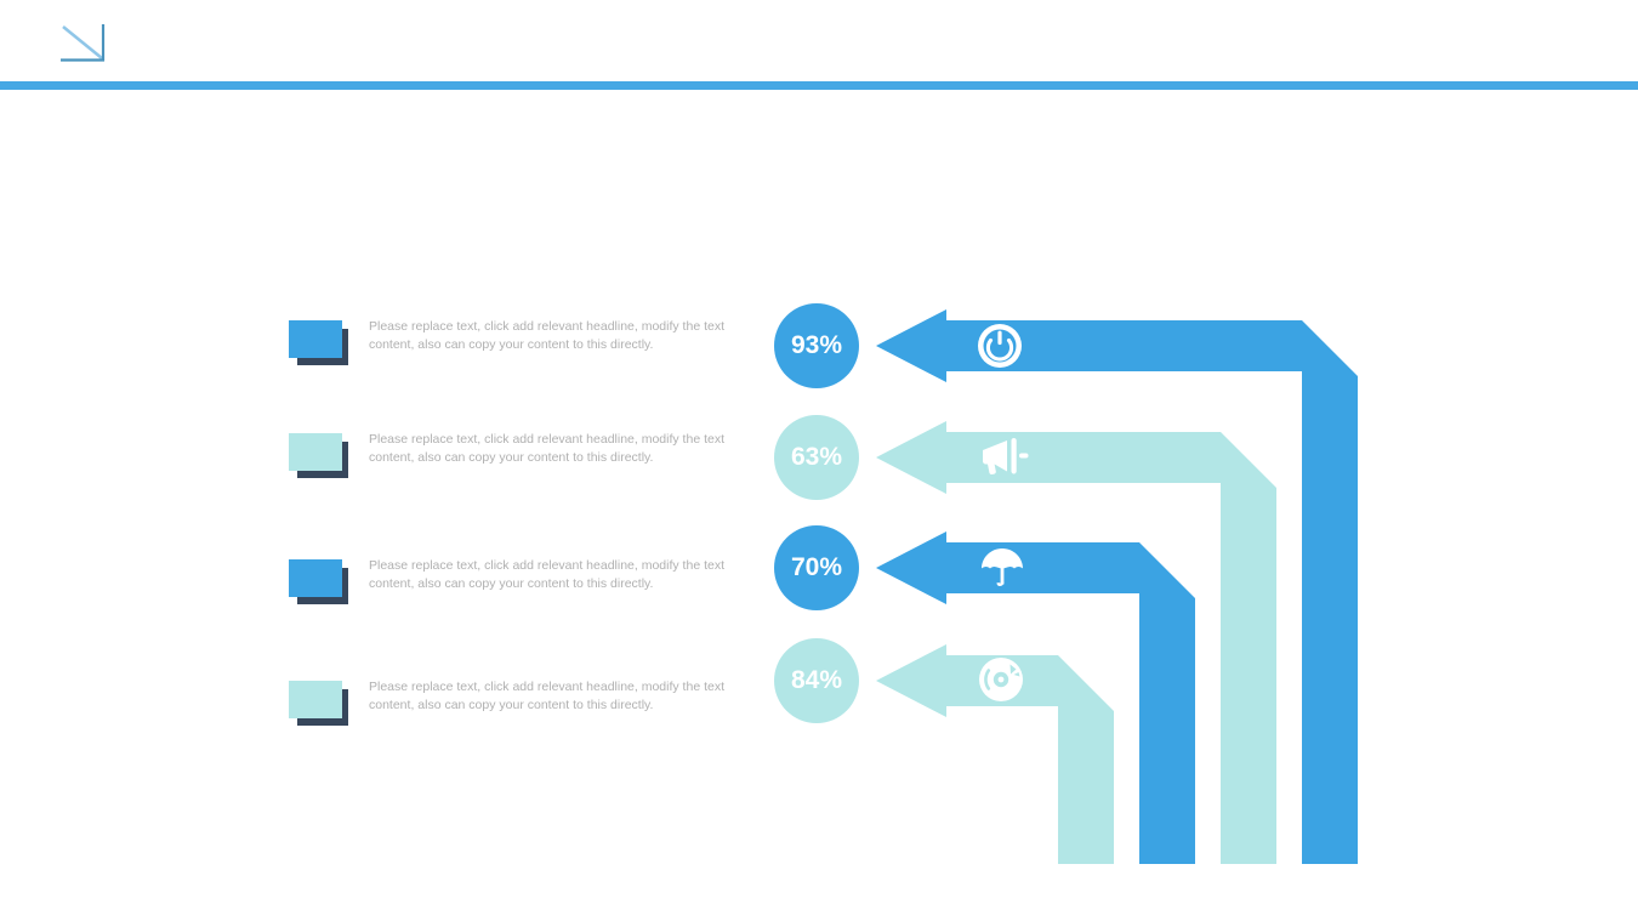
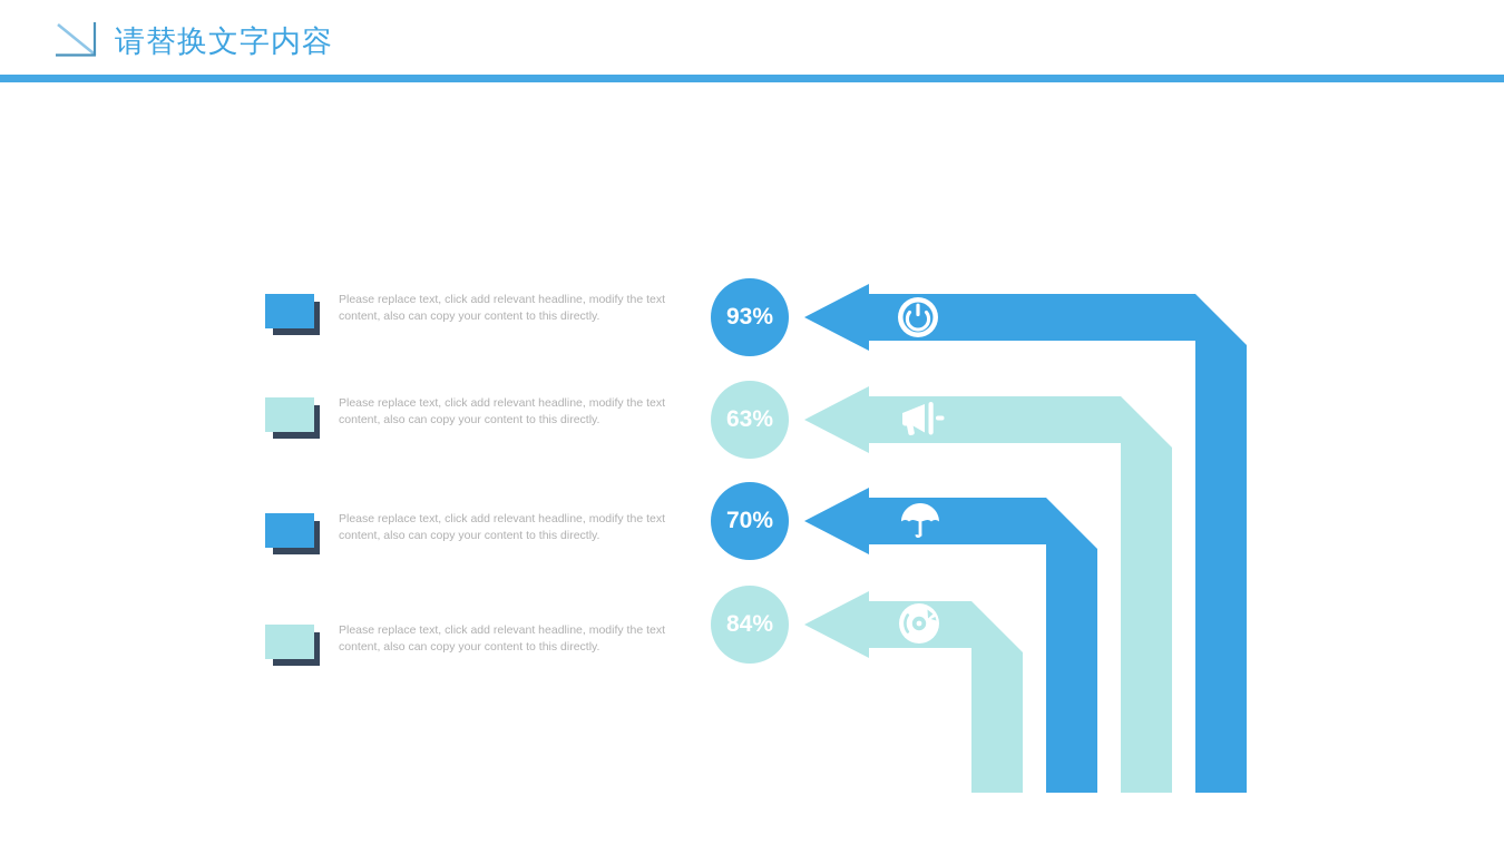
+ 请替换文字内容
  Please replace text, click add relevant headline, modify the text content, also can copy your content to this directly.
  Please replace text, click add relevant headline, modify the text content, also can copy your content to this directly.
  Please replace text, click add relevant headline, modify the text content, also can copy your content to this directly.
  Please replace text, click add relevant headline, modify the text content, also can copy your content to this directly.
  93%
  63%
  70%
  84%
